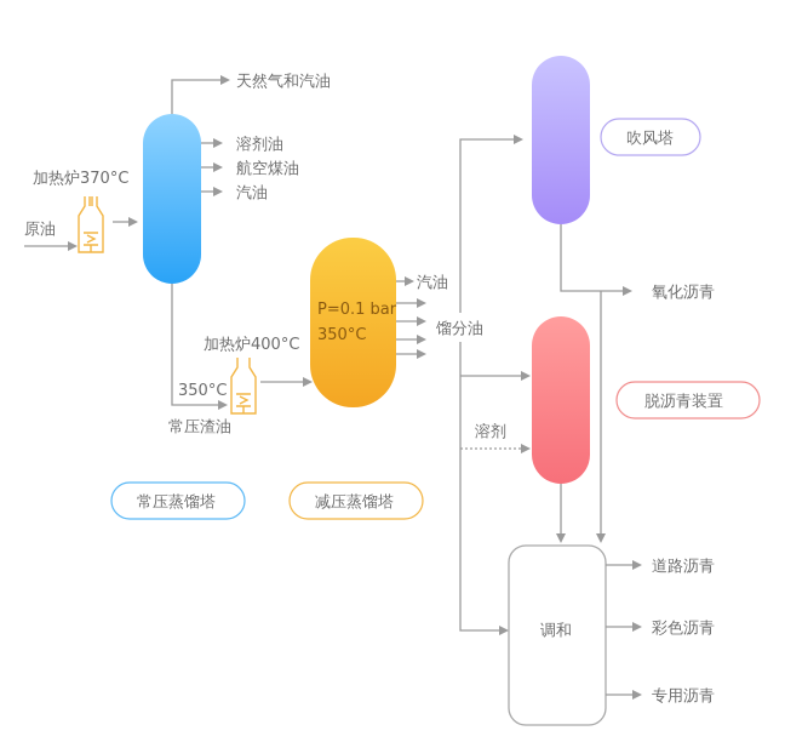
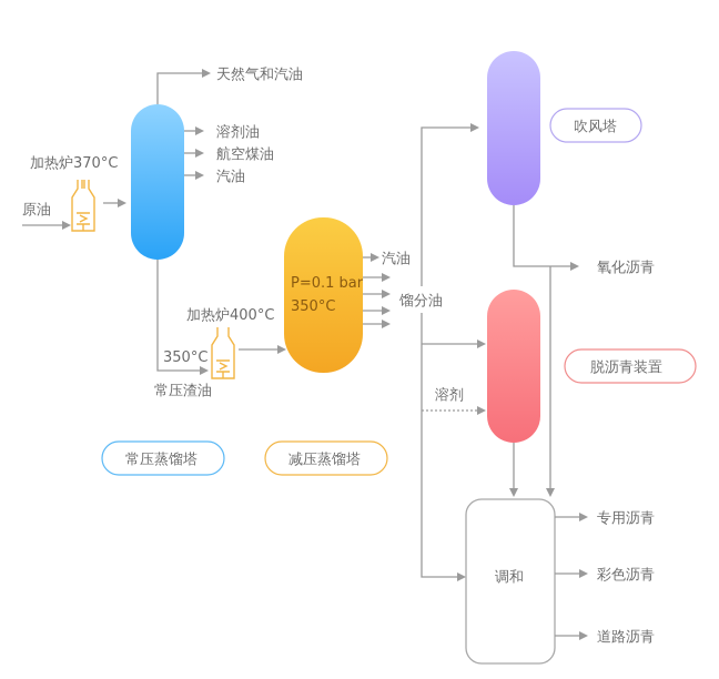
  天然气和汽油
  溶剂油
  航空煤油
  汽油
  原油
  加热炉370°C
  350°C
  常压渣油
  加热炉400°C
  P=0.1 bar
  350°C
  汽油
  馏分油
  溶剂
  吹风塔
  氧化沥青
  脱沥青装置
  调和
- 道路沥青
+ 专用沥青
  彩色沥青
- 专用沥青
+ 道路沥青
  常压蒸馏塔
  减压蒸馏塔
